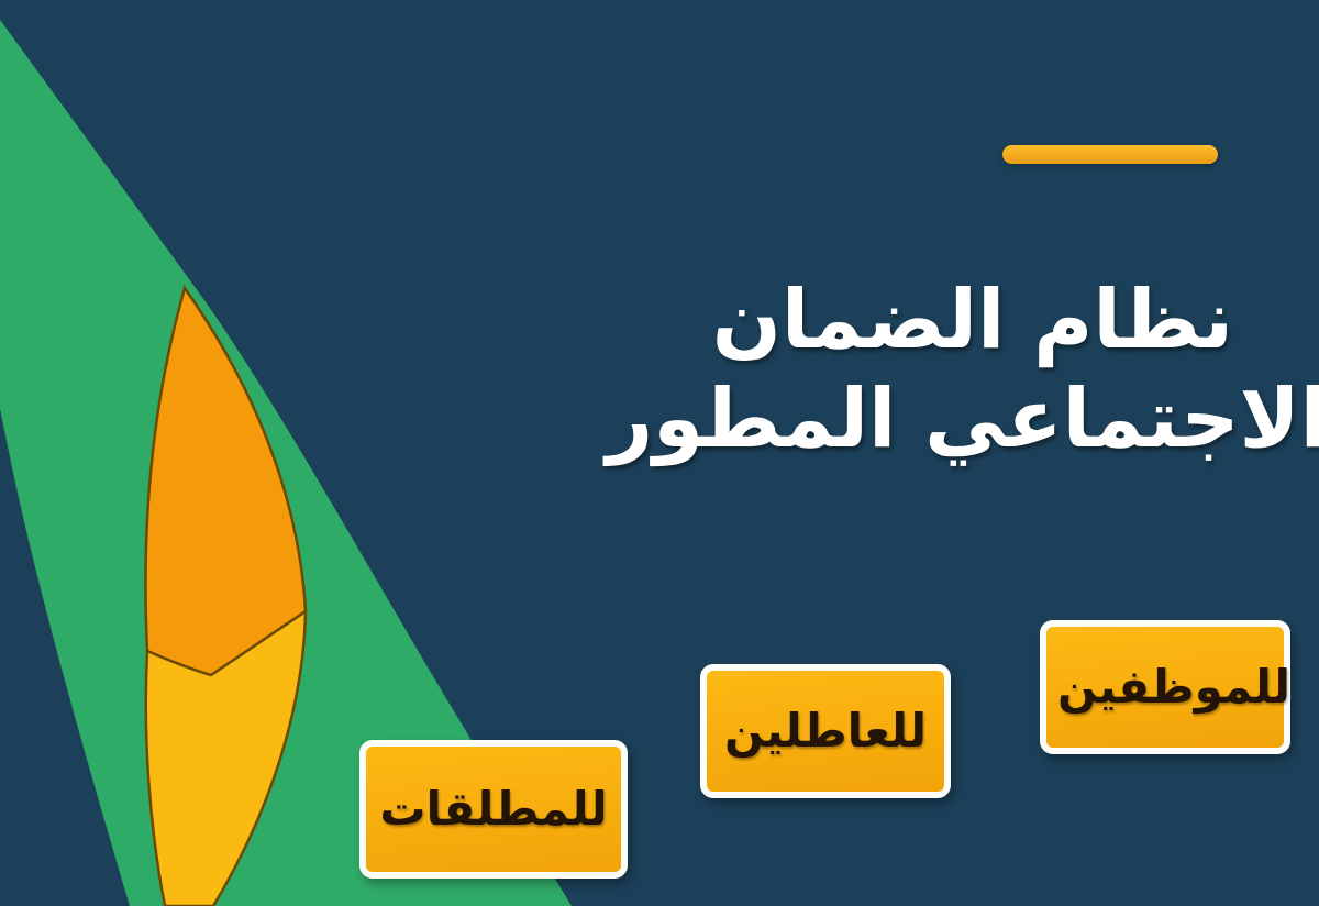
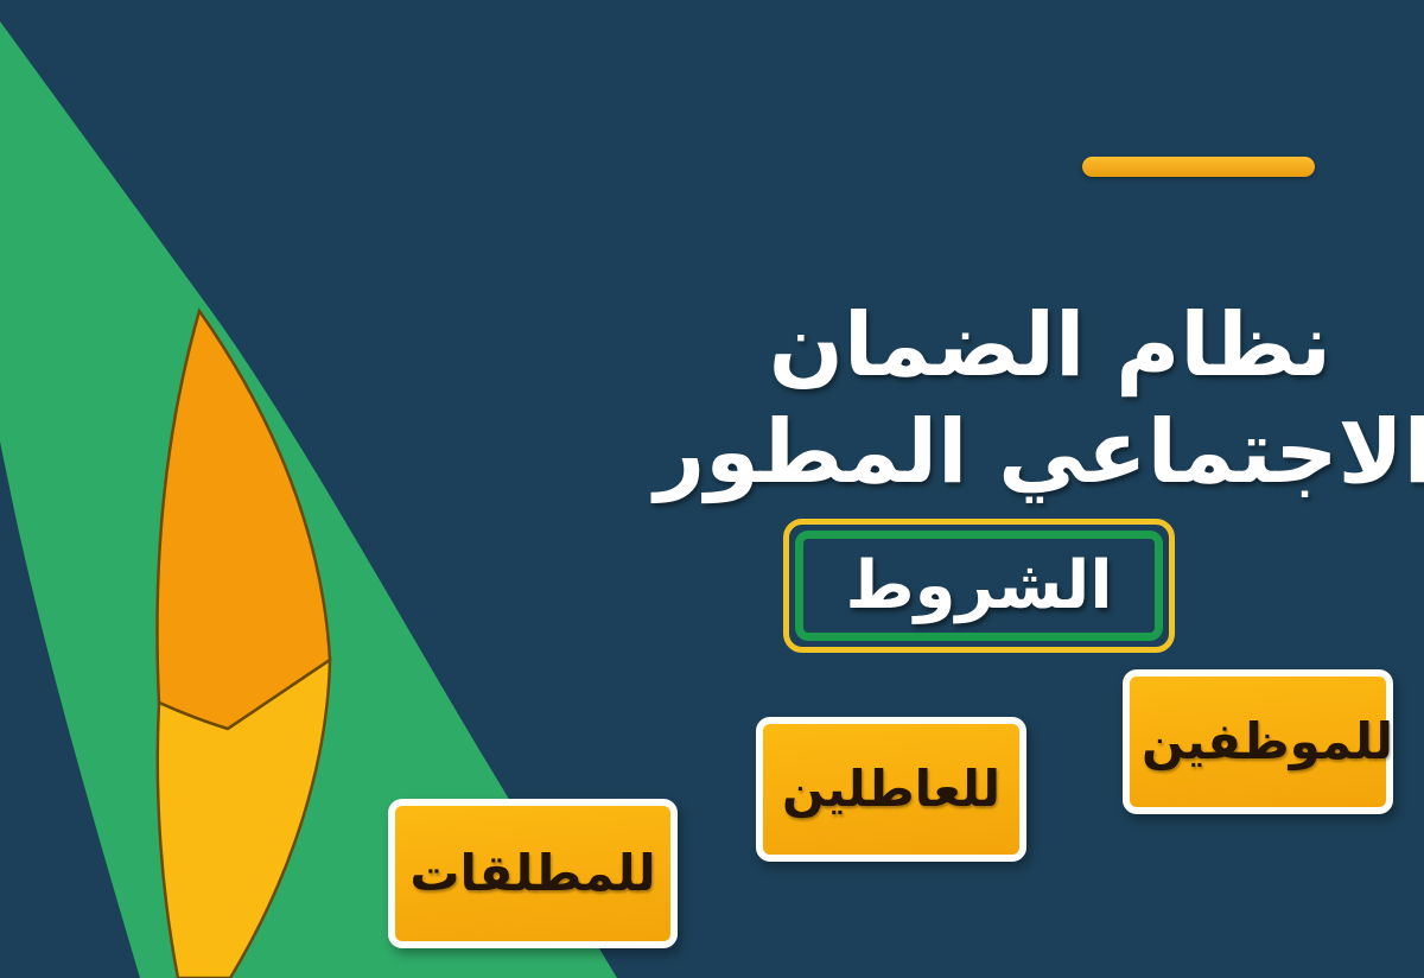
  نظام الضمان
  الاجتماعي المطور
+ الشروط
  للموظفين
  للعاطلين
  للمطلقات
